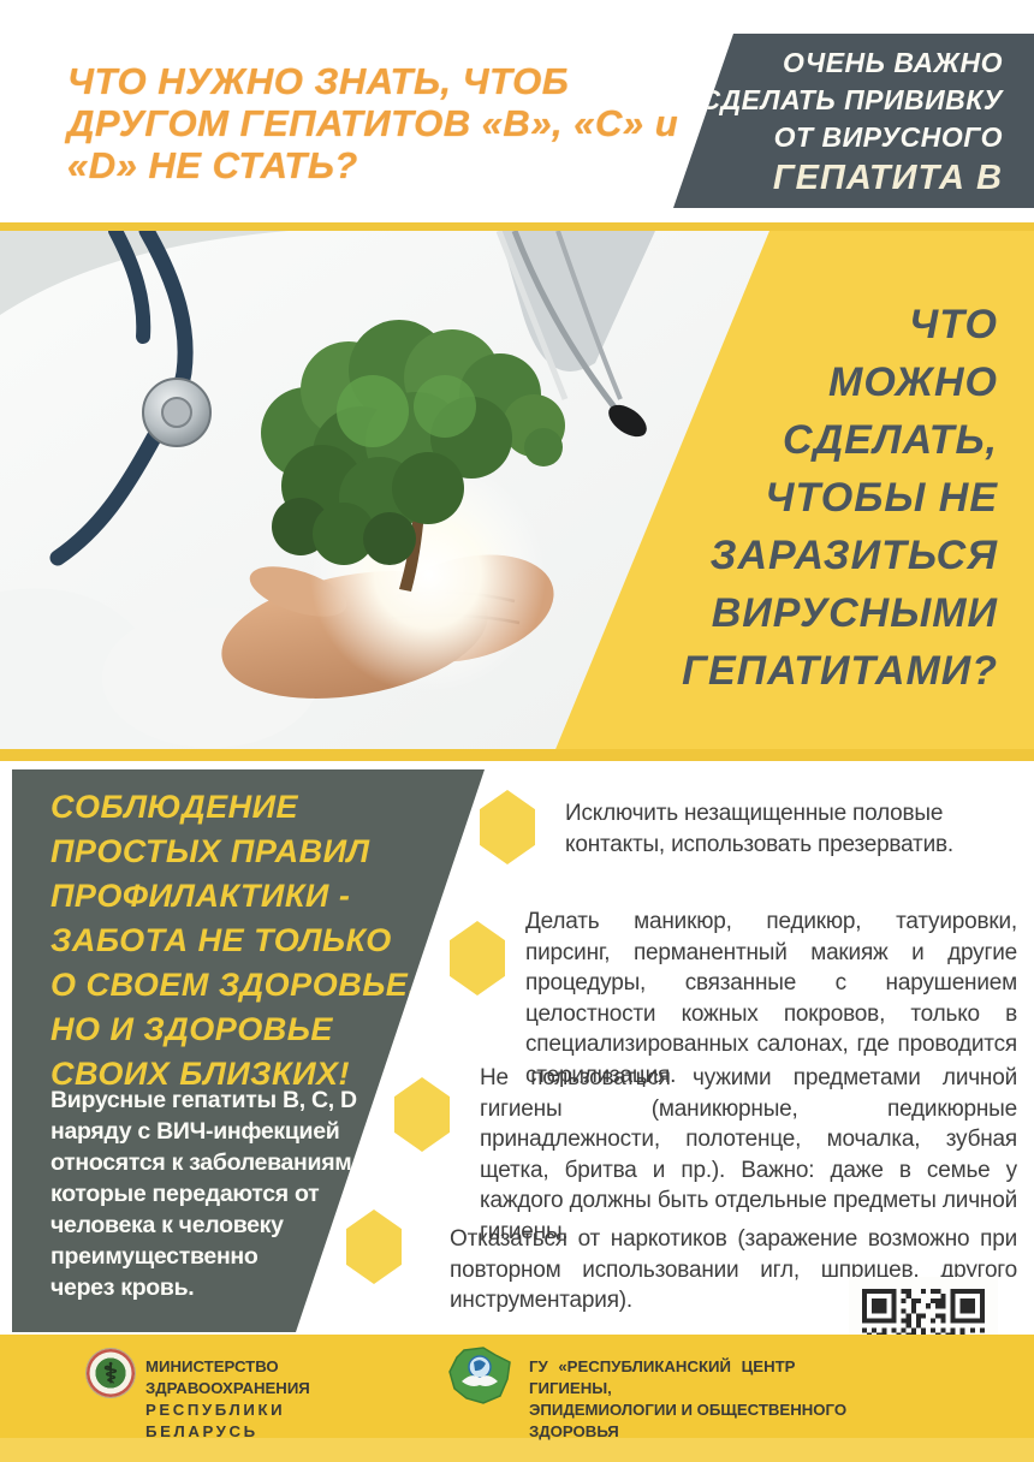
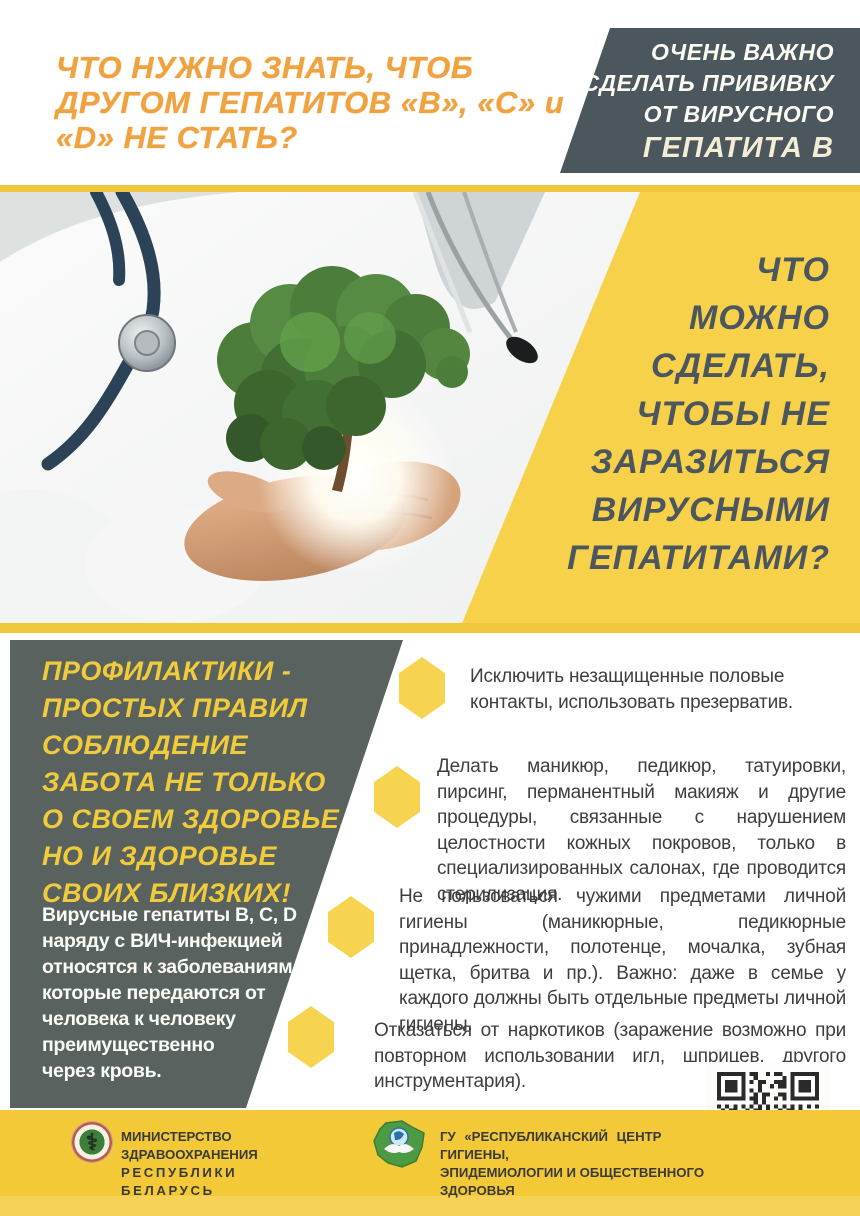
  ЧТО НУЖНО ЗНАТЬ, ЧТОБ ДРУГОМ ГЕПАТИТОВ «В», «С» и «D» НЕ СТАТЬ?
  ОЧЕНЬ ВАЖНО
  ДЕЛАТЬ ПРИВИВКУ
  ОТ ВИРУСНОГО
  ГЕПАТИТА В
  ЧТО
  МОЖНО
  СДЕЛАТЬ,
  ЧТОБЫ НЕ
  ЗАРАЗИТЬСЯ
  ВИРУСНЫМИ
  ГЕПАТИТАМИ?
- СОБЛЮДЕНИЕ
+ ПРОФИЛАКТИКИ -
  ПРОСТЫХ ПРАВИЛ
- ПРОФИЛАКТИКИ -
+ СОБЛЮДЕНИЕ
  ЗАБОТА НЕ ТОЛЬКО
  О СВОЕМ ЗДОРОВЬЕ
  НО И ЗДОРОВЬЕ
  СВОИХ БЛИЗКИХ!
  Вирусные гепатиты В, С, D
  наряду с ВИЧ-инфекцией
  относятся к заболеваниям
  которые передаются от
  человека к человеку
  преимущественно
  через кровь.
  Исключить незащищенные половые контакты, использовать презерватив.
  Делать маникюр, педикюр, татуировки, пирсинг, перманентный макияж и другие процедуры, связанные с нарушением целостности кожных покровов, только в специализированных салонах, где проводится стерилизация.
  Не пользоваться чужими предметами личной гигиены (маникюрные, педикюрные принадлежности, полотенце, мочалка, зубная щетка, бритва и пр.). Важно: даже в семье у каждого должны быть отдельные предметы личной гигиены.
  Отказаться от наркотиков (заражение возможно при повторном использовании игл, шприцев, другого инструментария).
  ⚕
  МИНИСТЕРСТВО ЗДРАВООХРАНЕНИЯ
  РЕСПУБЛИКИ БЕЛАРУСЬ
  ГУ «РЕСПУБЛИКАНСКИЙ ЦЕНТР ГИГИЕНЫ,
  ЭПИДЕМИОЛОГИИ И ОБЩЕСТВЕННОГО ЗДОРОВЬЯ
